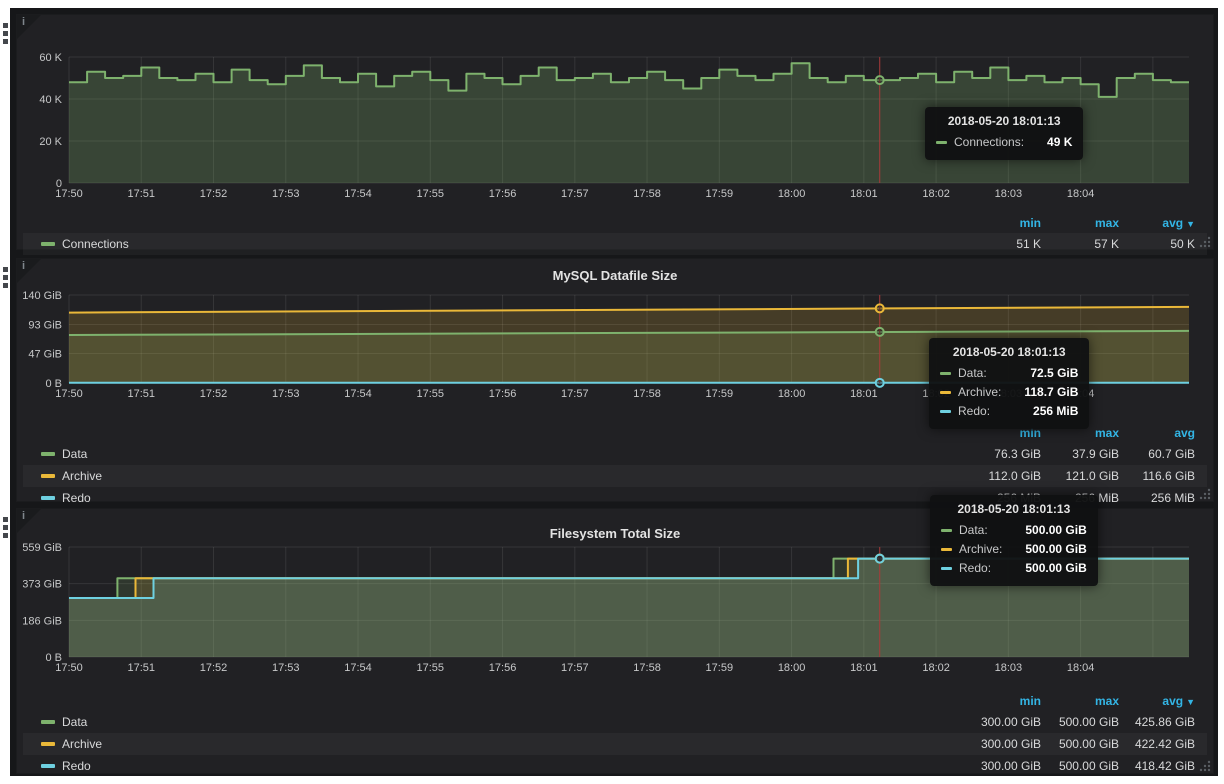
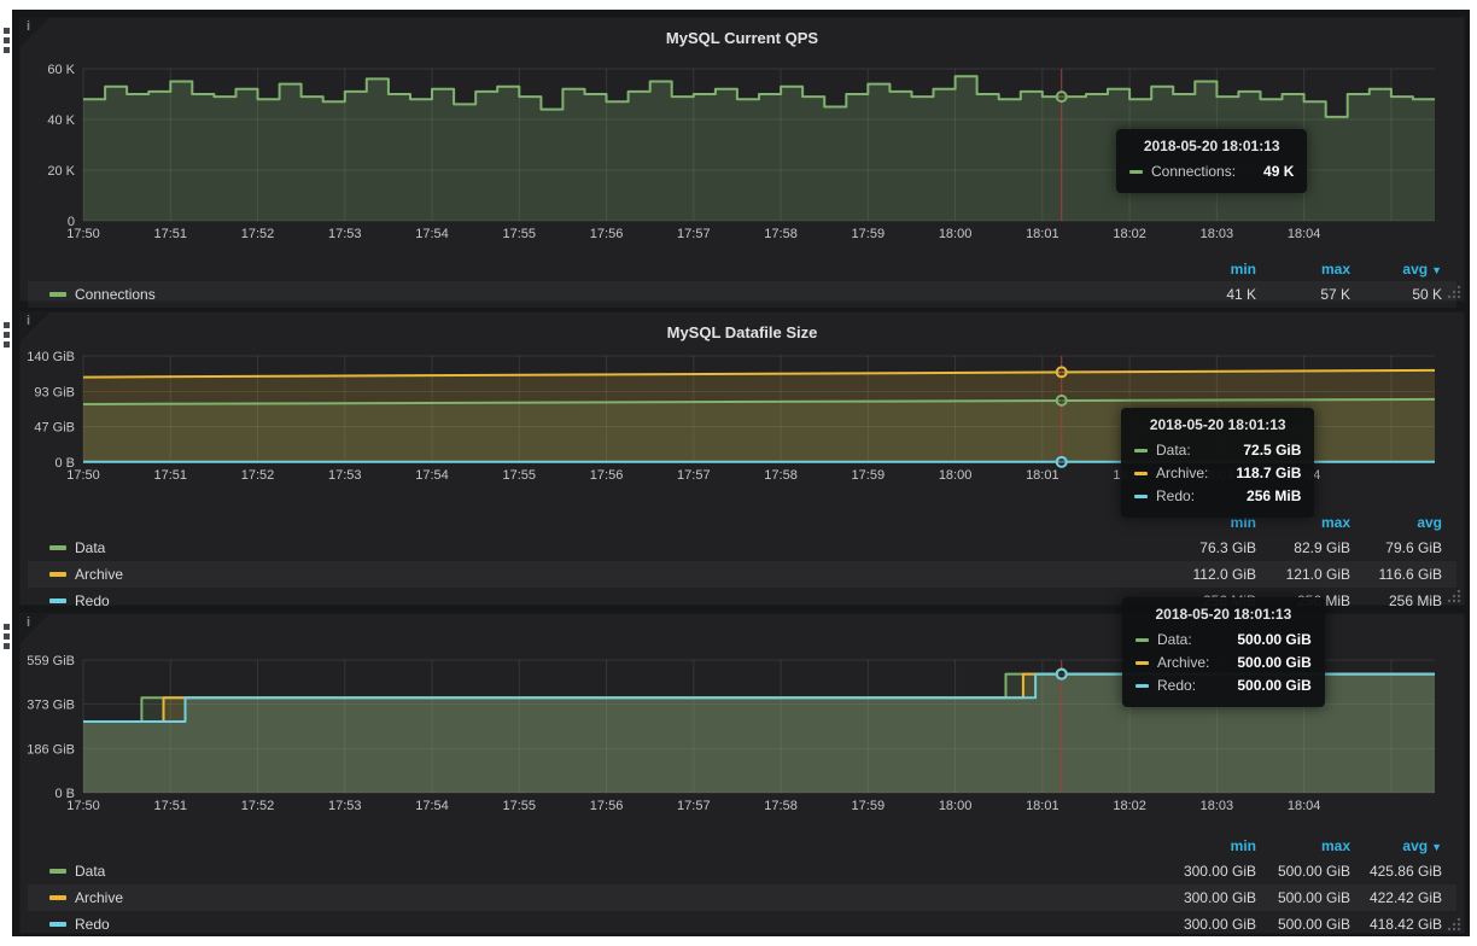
  i
+ MySQL Current QPS
  0
  20 K
  40 K
  60 K
  17:50
  17:51
  17:52
  17:53
  17:54
  17:55
  17:56
  17:57
  17:58
  17:59
  18:00
  18:01
  18:02
  18:03
  18:04
  min
  max
  avg ▼
  Connections
- 51 K
+ 41 K
  57 K
  50 K
  i
  MySQL Datafile Size
  0 B
  47 GiB
  93 GiB
  140 GiB
  17:50
  17:51
  17:52
  17:53
  17:54
  17:55
  17:56
  17:57
  17:58
  17:59
  18:00
  18:01
  min
  max
  avg
  Data
  76.3 GiB
- 37.9 GiB
+ 82.9 GiB
- 60.7 GiB
+ 79.6 GiB
  Archive
  112.0 GiB
  121.0 GiB
  116.6 GiB
  Redo
  256 MiB
  i
- Filesystem Total Size
  0 B
  186 GiB
  373 GiB
  559 GiB
  17:50
  17:51
  17:52
  17:53
  17:54
  17:55
  17:56
  17:57
  17:58
  17:59
  18:00
  18:01
  18:02
  18:03
  18:04
  min
  max
  avg ▼
  Data
  300.00 GiB
  500.00 GiB
  425.86 GiB
  Archive
  300.00 GiB
  500.00 GiB
  422.42 GiB
  Redo
  300.00 GiB
  500.00 GiB
  418.42 GiB
  2018-05-20 18:01:13
  Connections:
  49 K
  2018-05-20 18:01:13
  Data:
  72.5 GiB
  Archive:
  118.7 GiB
  Redo:
  256 MiB
  2018-05-20 18:01:13
  Data:
  500.00 GiB
  Archive:
  500.00 GiB
  Redo:
  500.00 GiB
